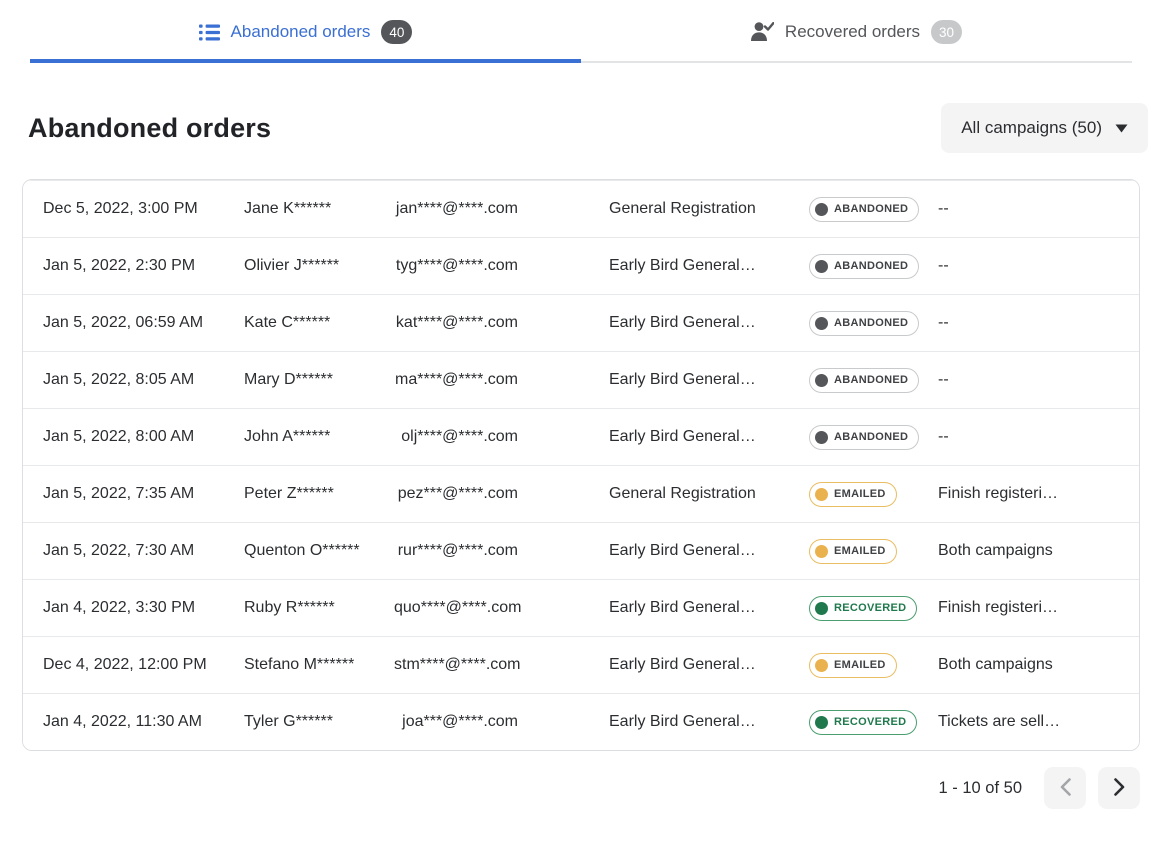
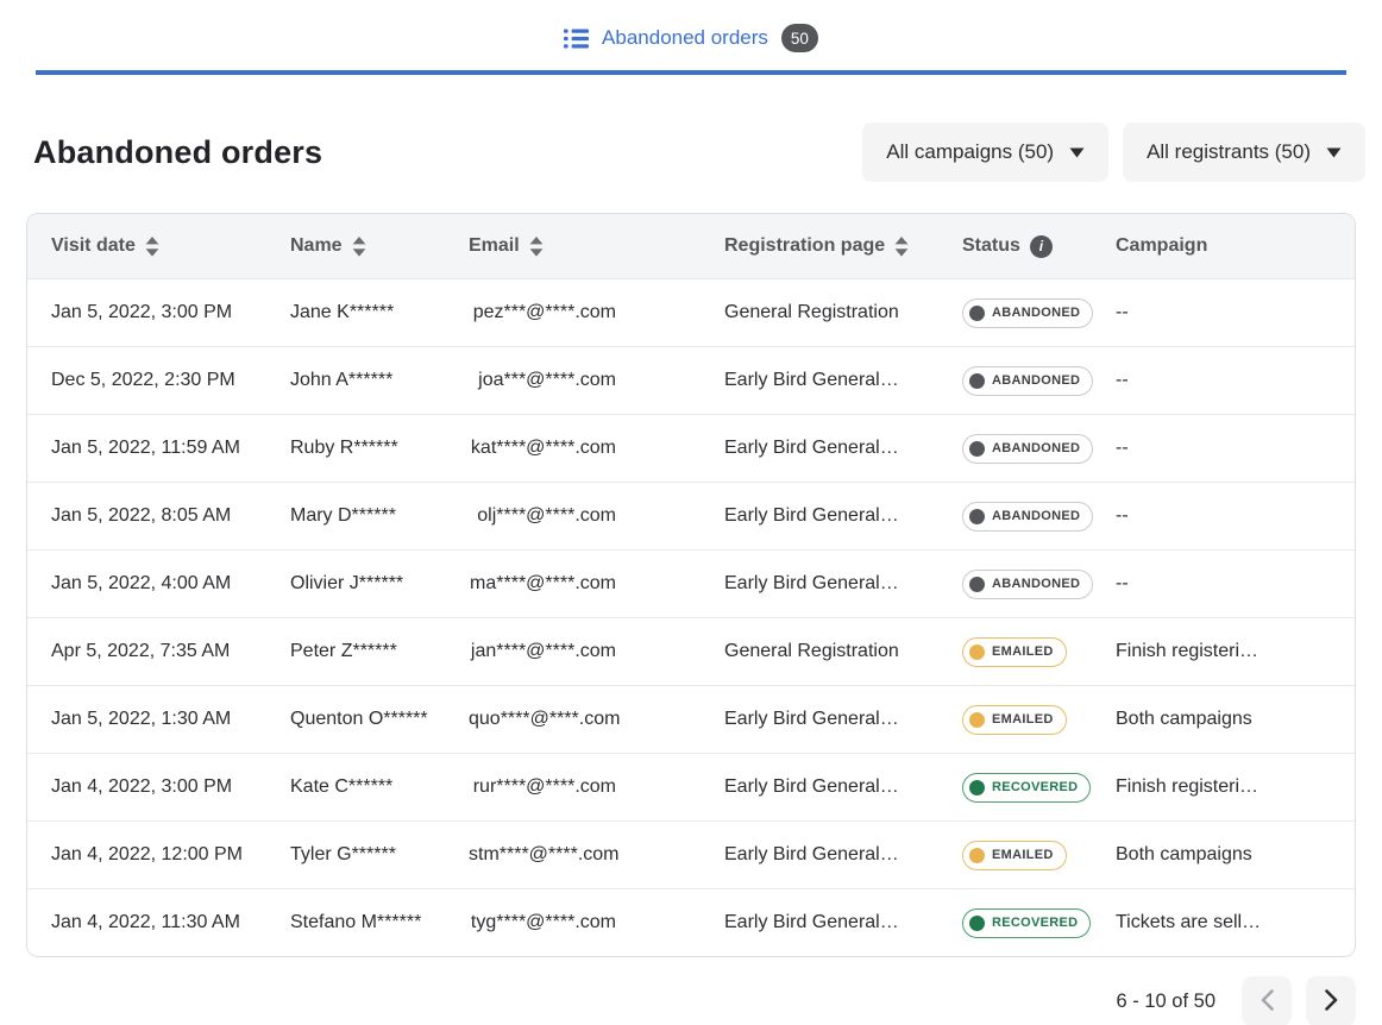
  Abandoned orders
- 40
+ 50
- Recovered orders
- 30
  Abandoned orders
  All campaigns (50)
+ All registrants (50)
+ Visit date
+ Name
+ Email
+ Registration page
+ Status
+ i
+ Campaign
- Dec 5, 2022, 3:00 PM
+ Jan 5, 2022, 3:00 PM
  Jane K******
- jan****@****.com
+ pez***@****.com
  General Registration
  ABANDONED
  --
- Jan 5, 2022, 2:30 PM
+ Dec 5, 2022, 2:30 PM
- Olivier J******
+ John A******
- tyg****@****.com
+ joa***@****.com
  Early Bird General…
  ABANDONED
  --
- Jan 5, 2022, 06:59 AM
+ Jan 5, 2022, 11:59 AM
- Kate C******
+ Ruby R******
  kat****@****.com
  Early Bird General…
  ABANDONED
  --
  Jan 5, 2022, 8:05 AM
  Mary D******
- ma****@****.com
+ olj****@****.com
  Early Bird General…
  ABANDONED
  --
- Jan 5, 2022, 8:00 AM
+ Jan 5, 2022, 4:00 AM
- John A******
+ Olivier J******
- olj****@****.com
+ ma****@****.com
  Early Bird General…
  ABANDONED
  --
- Jan 5, 2022, 7:35 AM
+ Apr 5, 2022, 7:35 AM
  Peter Z******
- pez***@****.com
+ jan****@****.com
  General Registration
  EMAILED
  Finish registeri…
- Jan 5, 2022, 7:30 AM
+ Jan 5, 2022, 1:30 AM
  Quenton O******
- rur****@****.com
+ quo****@****.com
  Early Bird General…
  EMAILED
  Both campaigns
- Jan 4, 2022, 3:30 PM
+ Jan 4, 2022, 3:00 PM
- Ruby R******
+ Kate C******
- quo****@****.com
+ rur****@****.com
  Early Bird General…
  RECOVERED
  Finish registeri…
- Dec 4, 2022, 12:00 PM
+ Jan 4, 2022, 12:00 PM
- Stefano M******
+ Tyler G******
  stm****@****.com
  Early Bird General…
  EMAILED
  Both campaigns
  Jan 4, 2022, 11:30 AM
- Tyler G******
+ Stefano M******
- joa***@****.com
+ tyg****@****.com
  Early Bird General…
  RECOVERED
  Tickets are sell…
- 1 - 10 of 50
+ 6 - 10 of 50
